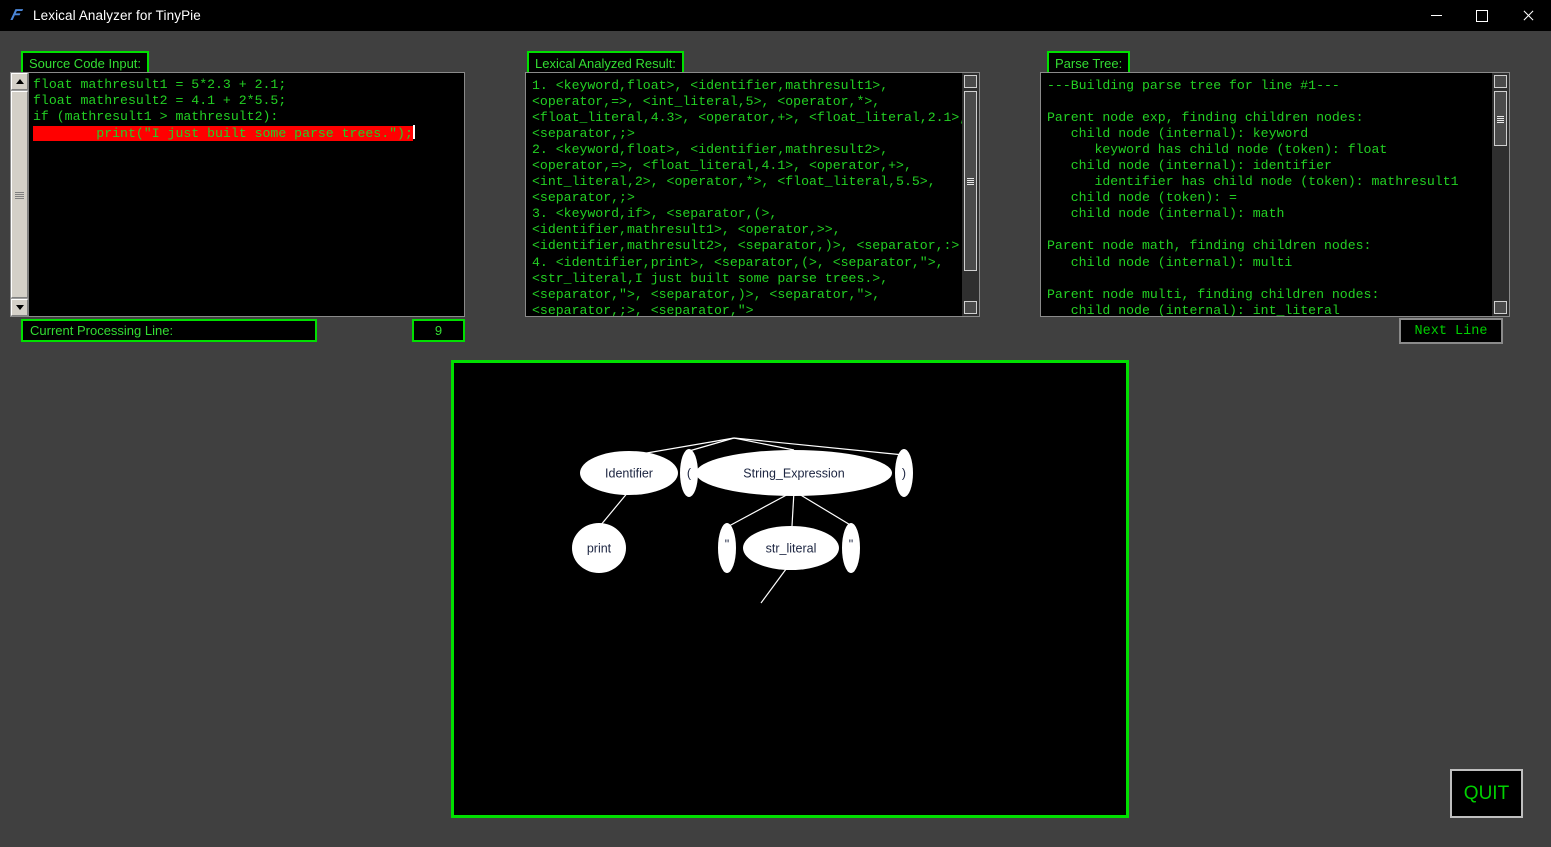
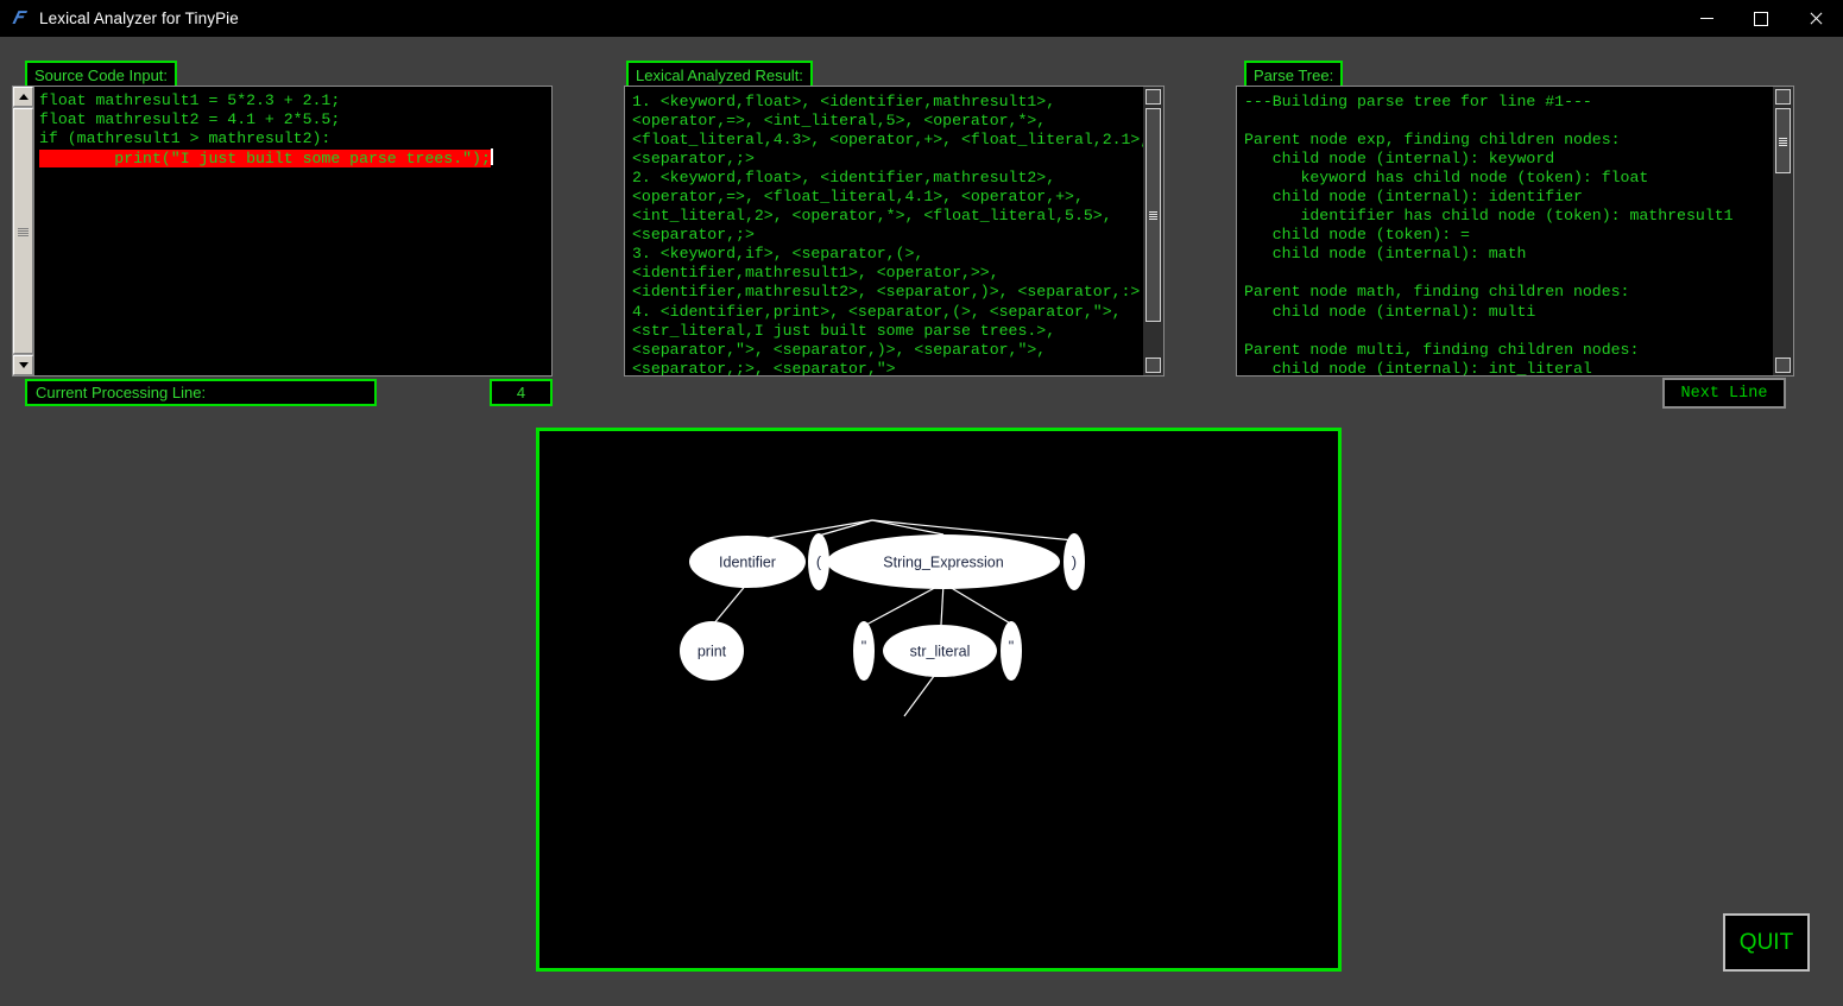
  𝑭
  Lexical Analyzer for TinyPie
  Source Code Input:
  float mathresult1 = 5*2.3 + 2.1; float mathresult2 = 4.1 + 2*5.5; if (mathresult1 > mathresult2): print("I just built some parse trees.");
  Lexical Analyzed Result:
  1. <keyword,float>, <identifier,mathresult1>,
  <operator,=>, <int_literal,5>, <operator,*>,
  <float_literal,4.3>, <operator,+>, <float_literal,2.1>
  <separator,;>
  2. <keyword,float>, <identifier,mathresult2>,
  <operator,=>, <float_literal,4.1>, <operator,+>,
  <int_literal,2>, <operator,*>, <float_literal,5.5>,
  <separator,;>
  3. <keyword,if>, <separator,(>,
  <identifier,mathresult1>, <operator,>>,
  <identifier,mathresult2>, <separator,)>, <separator,:>
  4. <identifier,print>, <separator,(>, <separator,">,
  <str_literal,I just built some parse trees.>,
  <separator,">, <separator,)>, <separator,">,
  <separator,;>, <separator,">
  Parse Tree:
  ---Building parse tree for line #1---
  Parent node exp, finding children nodes:
  child node (internal): keyword
  keyword has child node (token): float
  child node (internal): identifier
  identifier has child node (token): mathresult1
  child node (token): =
  child node (internal): math
  Parent node math, finding children nodes:
  child node (internal): multi
  Parent node multi, finding children nodes:
  child node (internal): int_literal
  Current Processing Line:
- 9
+ 4
  Next Line
  Identifier
  (
  String_Expression
  )
  print
  "
  str_literal
  "
  QUIT
